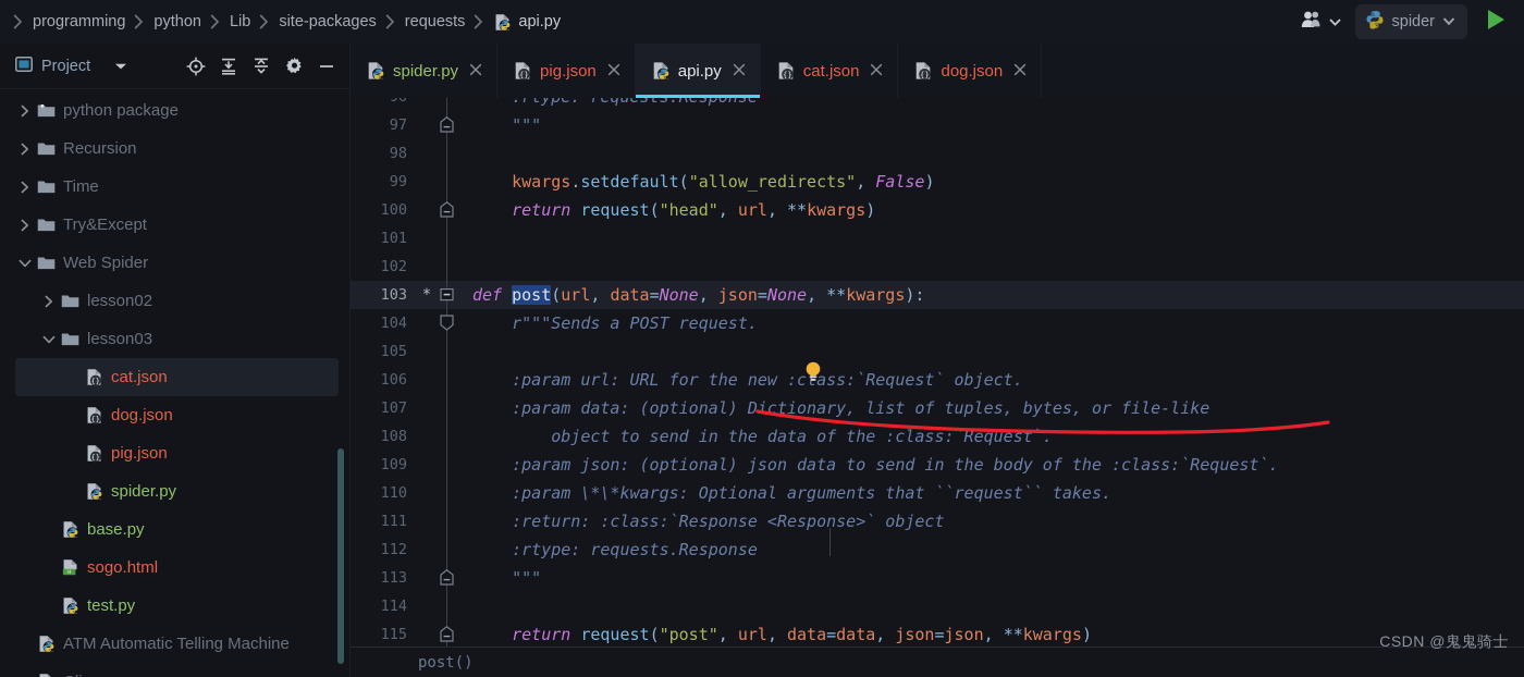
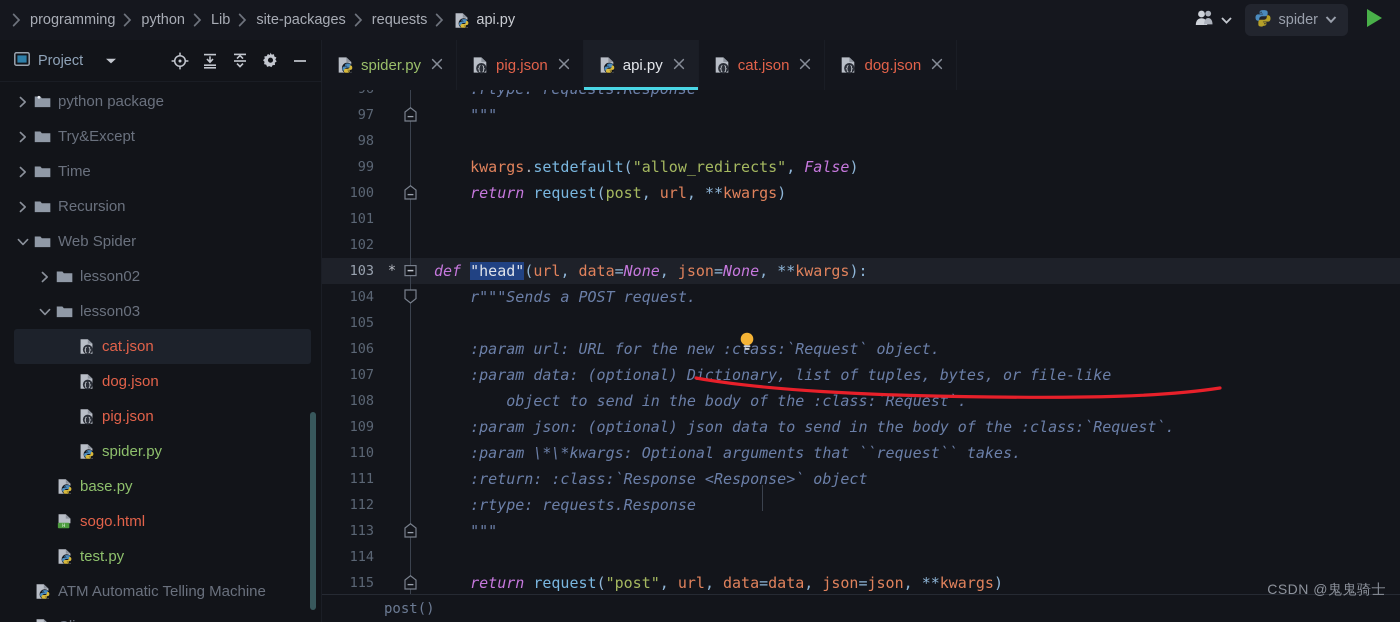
  programming
  python
  Lib
  site-packages
  requests
  api.py
  spider
  Project
  python package
- Recursion
+ Try&Except
  Time
- Try&Except
+ Recursion
  Web Spider
  lesson02
  lesson03
  {}
  cat.json
  {}
  dog.json
  {}
  pig.json
  spider.py
  base.py
  sogo.html
  test.py
  ATM Automatic Telling Machine
  spider.py
  {}
  pig.json
  api.py
  {}
  cat.json
  {}
  dog.json
  97
  """
  98
  99
  kwargs.setdefault("allow_redirects", False)
  100
- return request("head", url, **kwargs)
+ return request(post, url, **kwargs)
  101
  102
  103
  *
- def post(url, data=None, json=None, **kwargs):
+ def "head"(url, data=None, json=None, **kwargs):
  104
  r"""Sends a POST request.
  105
  106
  :param url: URL for the new :cass:`Request` object.
  107
  :param data: (optional) Dictionary, list of tuples, bytes, or file-like
  108
- object to send in the data of the :class:`Request`.
+ object to send in the body of the :class:`Request`.
  109
  :param json: (optional) json data to send in the body of the :class:`Request`.
  110
  :param \*\*kwargs: Optional arguments that ``request`` takes.
  111
  :return: :class:`Response <Response>` object
  112
  :rtype: requests.Response
  113
  """
  114
  115
  return request("post", url, data=data, json=json, **kwargs)
  post()
  CSDN @鬼鬼骑士
